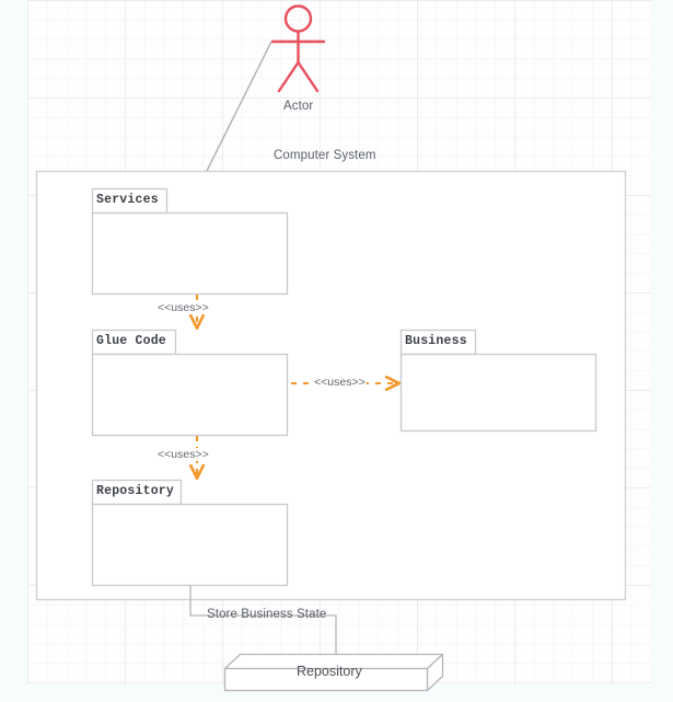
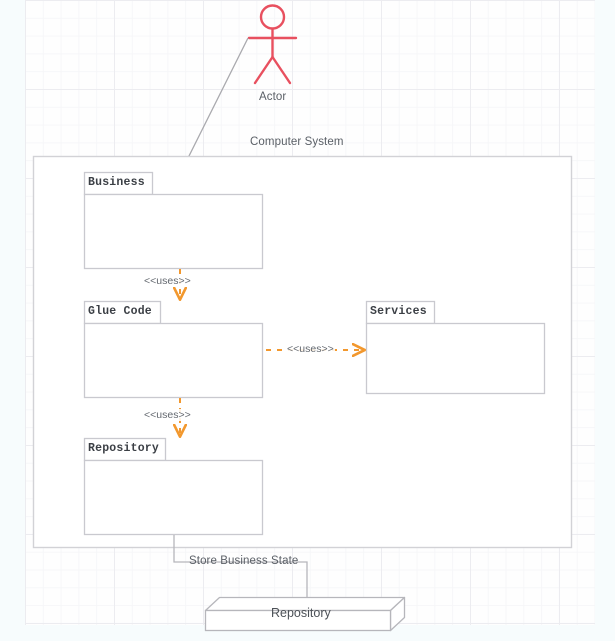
  Actor
  Computer System
- Services
+ Business
  Glue Code
- Business
+ Services
  Repository
  <<uses>>
  <<uses>>
  <<uses>>
  Store Business State
  Repository
